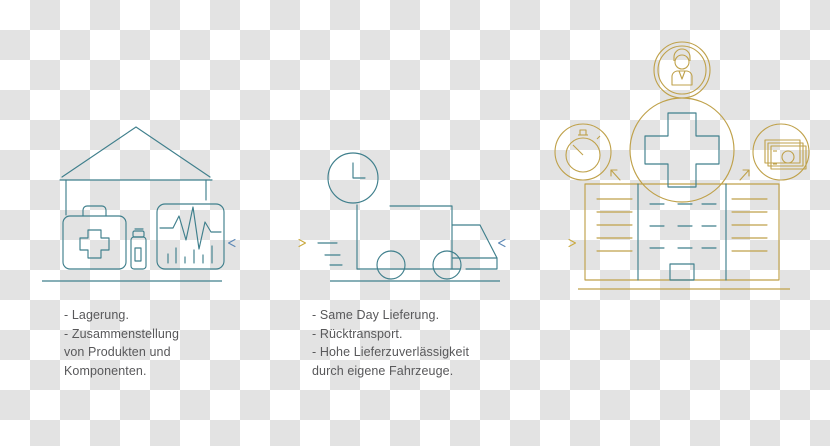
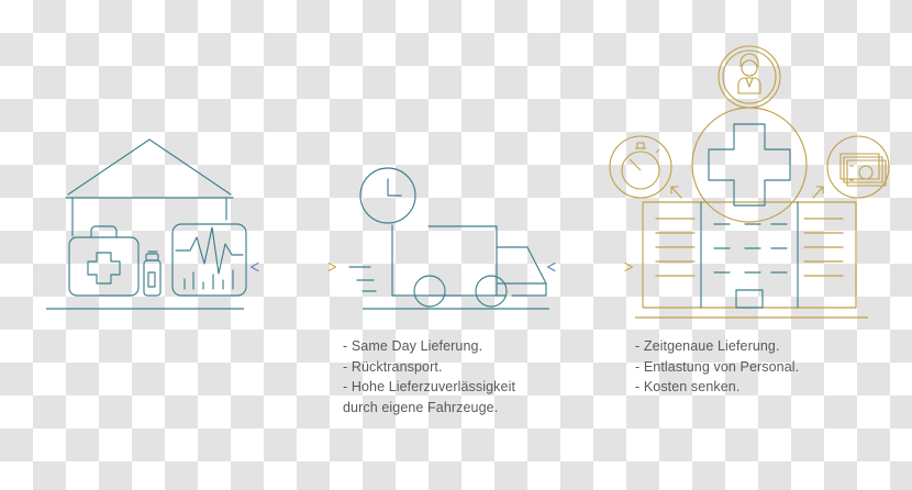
- - Lagerung.
- - Zusammenstellung
- von Produkten und
- Komponenten.
  - Same Day Lieferung.
  - Rücktransport.
  - Hohe Lieferzuverlässigkeit
  durch eigene Fahrzeuge.
+ - Zeitgenaue Lieferung.
+ - Entlastung von Personal.
+ - Kosten senken.
